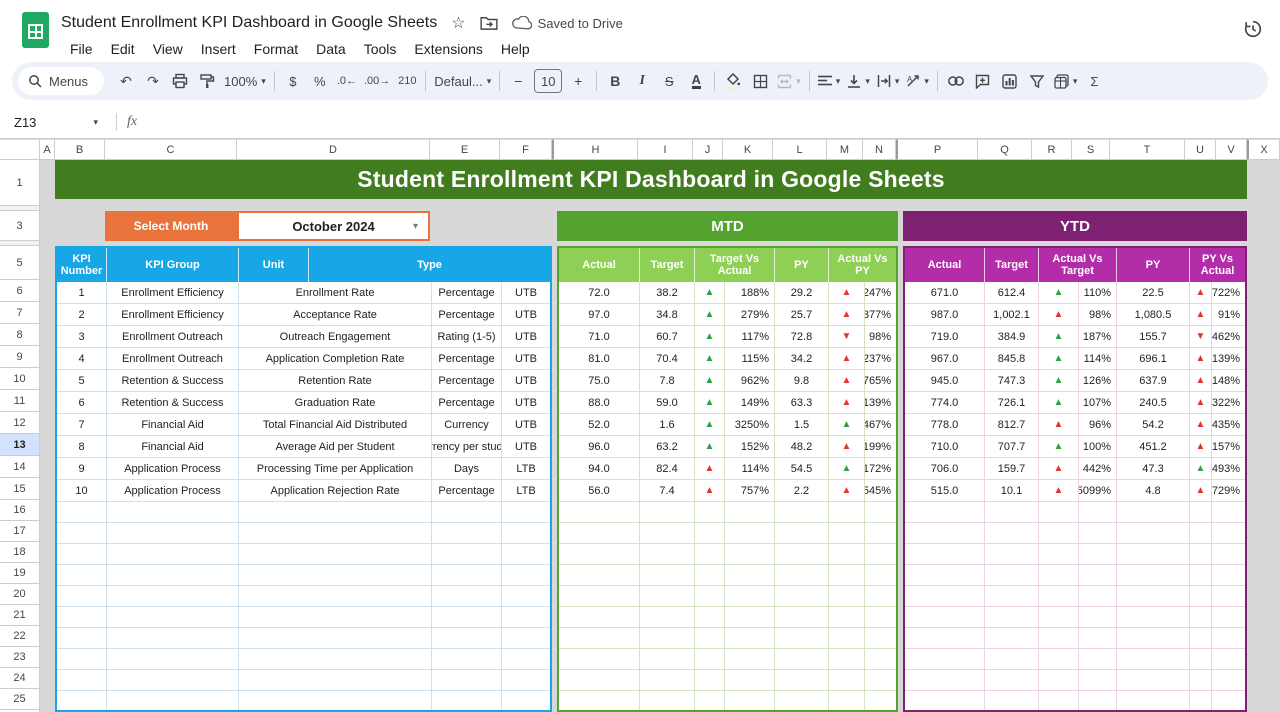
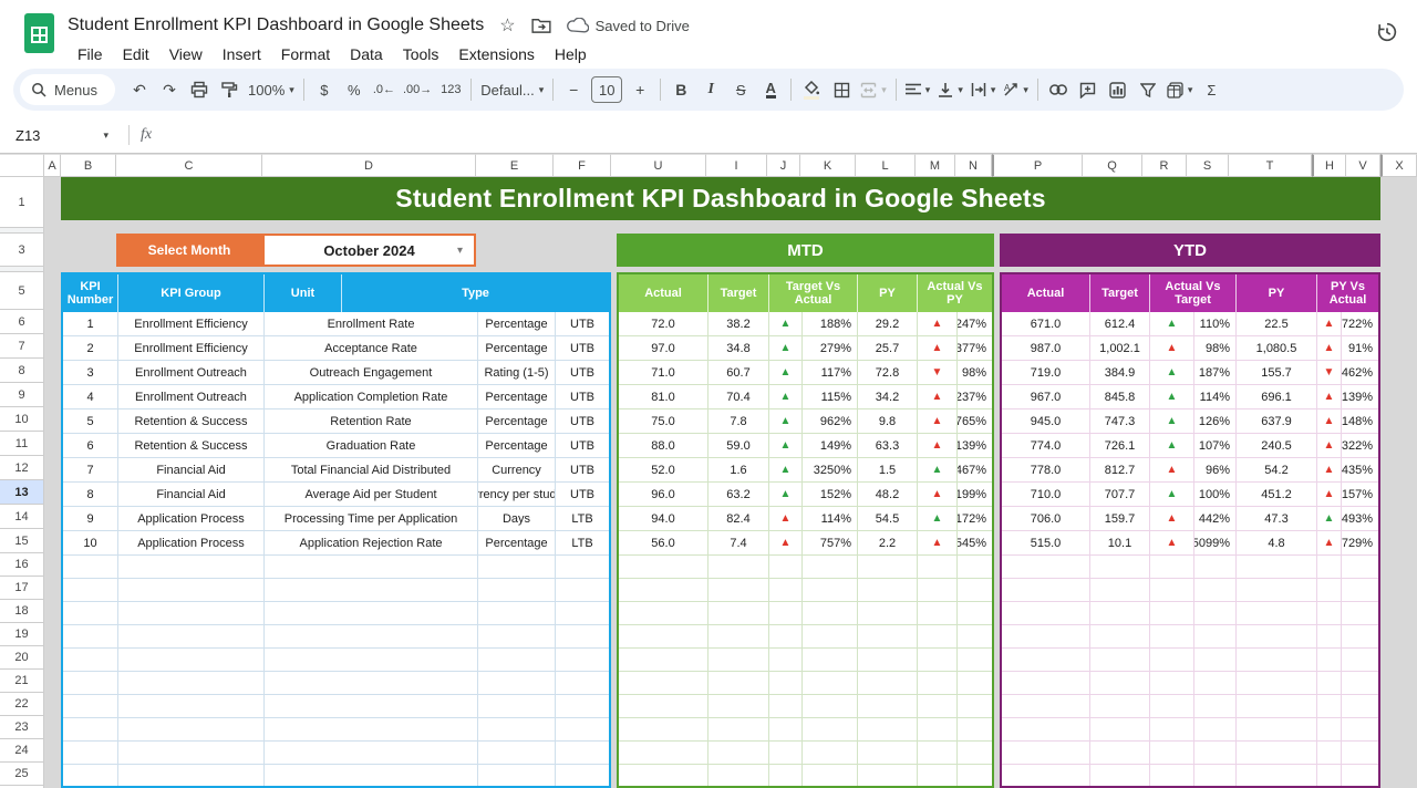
  Student Enrollment KPI Dashboard in Google Sheets
  ☆
  Saved to Drive
  File
  Edit
  View
  Insert
  Format
  Data
  Tools
  Extensions
  Help
  Menus
  ↶
  ↷
  100%
  $
  %
  .0←
  .00→
- 210
+ 123
  Defaul...
  −
  10
  +
  B
  I
  S
  A
  A
  Σ
  Z13
  ▾
  fx
  A
  B
  C
  D
  E
  F
- H
+ U
  I
  J
  K
  L
  M
  N
  P
  Q
  R
  S
  T
- U
+ H
  V
  X
  1
  3
  5
  6
  7
  8
  9
  10
  11
  12
  13
  14
  15
  16
  17
  18
  19
  20
  21
  22
  23
  24
  25
  Student Enrollment KPI Dashboard in Google Sheets
  Select Month
  October 2024
  ▾
  MTD
  YTD
  KPI Number
  KPI Group
  Unit
  Type
  1
  Enrollment Efficiency
  Enrollment Rate
  Percentage
  UTB
  2
  Enrollment Efficiency
  Acceptance Rate
  Percentage
  UTB
  3
  Enrollment Outreach
  Outreach Engagement
  Rating (1-5)
  UTB
  4
  Enrollment Outreach
  Application Completion Rate
  Percentage
  UTB
  5
  Retention & Success
  Retention Rate
  Percentage
  UTB
  6
  Retention & Success
  Graduation Rate
  Percentage
  UTB
  7
  Financial Aid
  Total Financial Aid Distributed
  Currency
  UTB
  8
  Financial Aid
  Average Aid per Student
  rrency per stud
  UTB
  9
  Application Process
  Processing Time per Application
  Days
  LTB
  10
  Application Process
  Application Rejection Rate
  Percentage
  LTB
  Actual
  Target
  Target Vs Actual
  PY
  Actual Vs PY
  72.0
  38.2
  ▲
  188%
  29.2
  ▲
  247%
  97.0
  34.8
  ▲
  279%
  25.7
  ▲
  377%
  71.0
  60.7
  ▲
  117%
  72.8
  ▼
  98%
  81.0
  70.4
  ▲
  115%
  34.2
  ▲
  237%
  75.0
  7.8
  ▲
  962%
  9.8
  ▲
  765%
  88.0
  59.0
  ▲
  149%
  63.3
  ▲
  139%
  52.0
  1.6
  ▲
  3250%
  1.5
  ▲
  467%
  96.0
  63.2
  ▲
  152%
  48.2
  ▲
  199%
  94.0
  82.4
  ▲
  114%
  54.5
  ▲
  172%
  56.0
  7.4
  ▲
  757%
  2.2
  ▲
  545%
  Actual
  Target
  Actual Vs Target
  PY
  PY Vs Actual
  671.0
  612.4
  ▲
  110%
  22.5
  ▲
  722%
  987.0
  1,002.1
  ▲
  98%
  1,080.5
  ▲
  91%
  719.0
  384.9
  ▲
  187%
  155.7
  ▼
  462%
  967.0
  845.8
  ▲
  114%
  696.1
  ▲
  139%
  945.0
  747.3
  ▲
  126%
  637.9
  ▲
  148%
  774.0
  726.1
  ▲
  107%
  240.5
  ▲
  322%
  778.0
  812.7
  ▲
  96%
  54.2
  ▲
  435%
  710.0
  707.7
  ▲
  100%
  451.2
  ▲
  157%
  706.0
  159.7
  ▲
  442%
  47.3
  ▲
  493%
  515.0
  10.1
  ▲
  5099%
  4.8
  ▲
